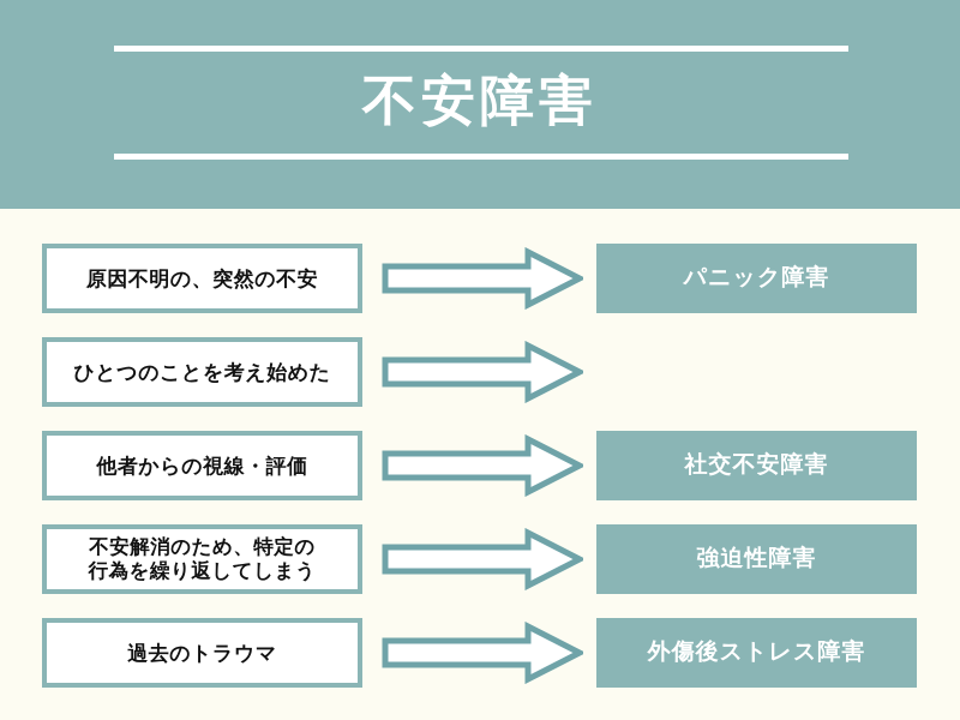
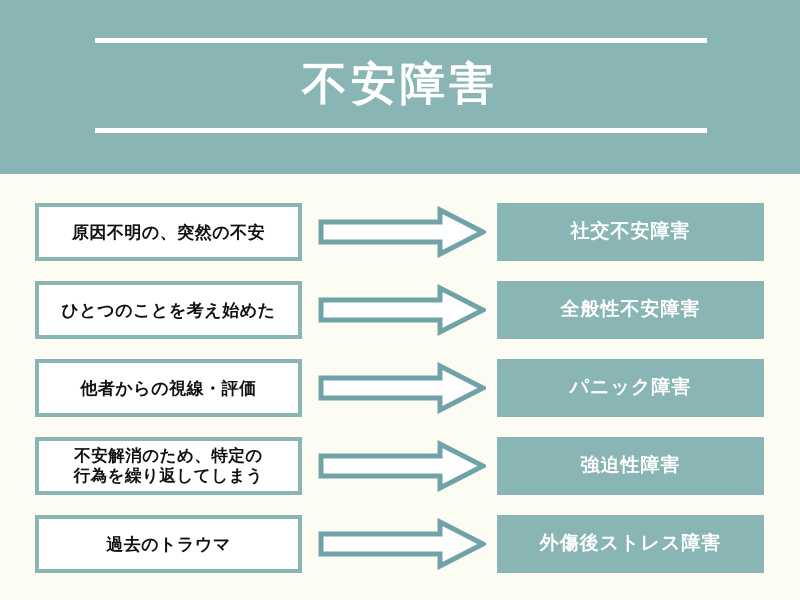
  不安障害
  原因不明の、突然の不安
- パニック障害
+ 社交不安障害
  ひとつのことを考え始めた
+ 全般性不安障害
  他者からの視線・評価
- 社交不安障害
+ パニック障害
  不安解消のため、特定の
  行為を繰り返してしまう
  強迫性障害
  過去のトラウマ
  外傷後ストレス障害
